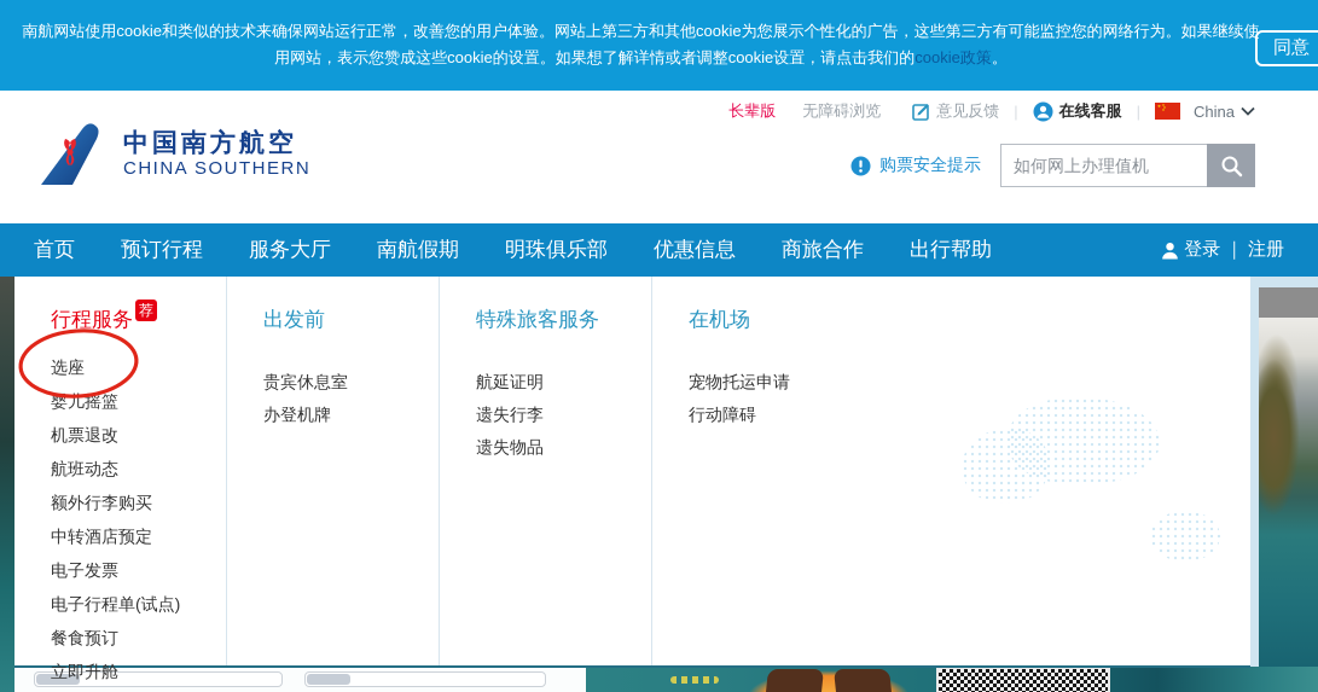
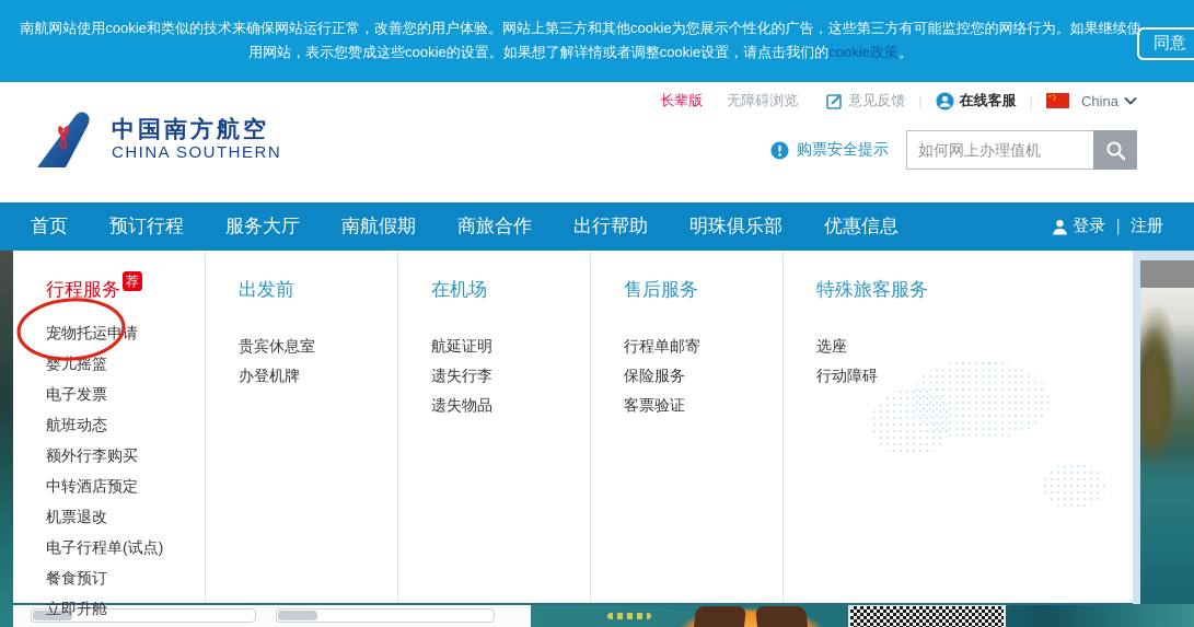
  南航网站使用cookie和类似的技术来确保网站运行正常，改善您的用户体验。网站上第三方和其他cookie为您展示个性化的广告，这些第三方有可能监控您的网络行为。如果继续使用网站，表示您赞成这些cookie的设置。如果想了解详情或者调整cookie设置，请点击我们的cookie政策。
  同意
  长辈版
  无障碍浏览
  意见反馈
  在线客服
  |
  China
  中国南方航空
  CHINA SOUTHERN
  购票安全提示
  如何网上办理值机
  首页
  预订行程
  服务大厅
  南航假期
- 明珠俱乐部
+ 商旅合作
- 优惠信息
+ 出行帮助
- 商旅合作
+ 明珠俱乐部
- 出行帮助
+ 优惠信息
  登录
  ｜
  注册
  行程服务 荐
- 选座
+ 宠物托运申请
  婴儿摇篮
- 机票退改
+ 电子发票
  航班动态
  额外行李购买
  中转酒店预定
- 电子发票
+ 机票退改
  电子行程单(试点)
  餐食预订
  立即升舱
  出发前
  贵宾休息室
  办登机牌
- 特殊旅客服务
+ 在机场
  航延证明
  遗失行李
  遗失物品
+ 售后服务
+ 行程单邮寄
+ 保险服务
+ 客票验证
- 在机场
+ 特殊旅客服务
- 宠物托运申请
+ 选座
  行动障碍
